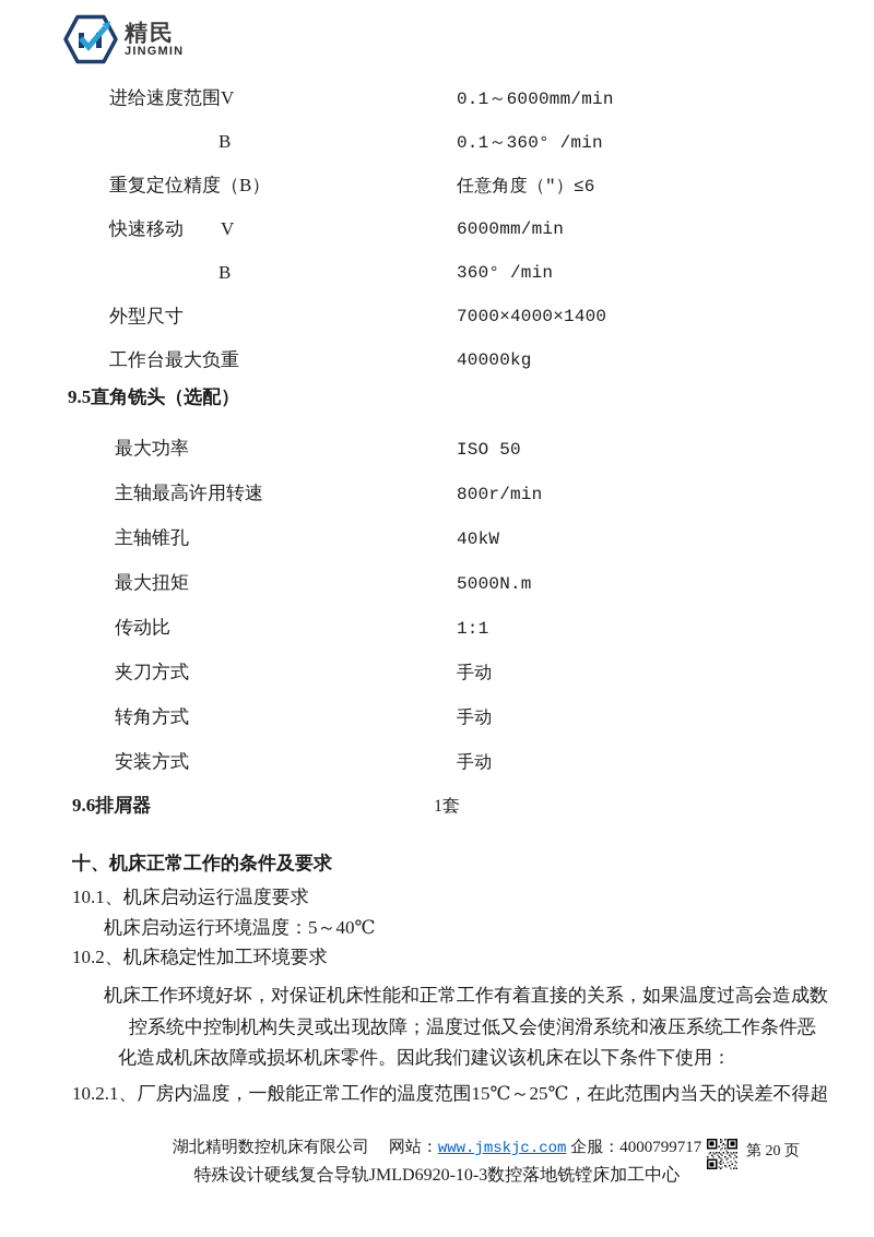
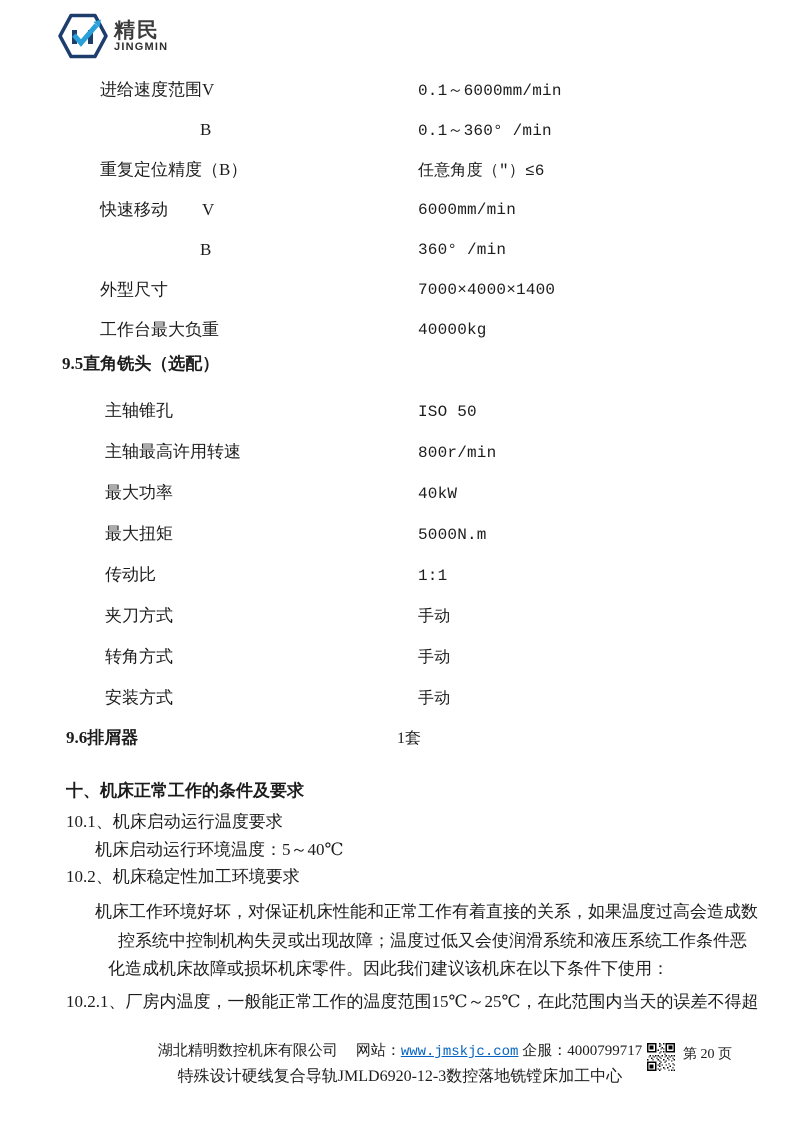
  精民
  JINGMIN
  进给速度范围V
  0.1～6000mm/min
  B
  0.1～360° /min
  重复定位精度（B）
  任意角度（″）≤6
  快速移动 V
  6000mm/min
  B
  360° /min
  外型尺寸
  7000×4000×1400
  工作台最大负重
  40000kg
  9.5直角铣头（选配）
- 最大功率
+ 主轴锥孔
  ISO 50
  主轴最高许用转速
  800r/min
- 主轴锥孔
+ 最大功率
  40kW
  最大扭矩
  5000N.m
  传动比
  1:1
  夹刀方式
  手动
  转角方式
  手动
  安装方式
  手动
  9.6排屑器
  1套
  十、机床正常工作的条件及要求
  10.1、机床启动运行温度要求
  机床启动运行环境温度：5～40℃
  10.2、机床稳定性加工环境要求
  机床工作环境好坏，对保证机床性能和正常工作有着直接的关系，如果温度过高会造成数
  控系统中控制机构失灵或出现故障；温度过低又会使润滑系统和液压系统工作条件恶
  化造成机床故障或损坏机床零件。因此我们建议该机床在以下条件下使用：
  10.2.1、厂房内温度，一般能正常工作的温度范围15℃～25℃，在此范围内当天的误差不得超
  湖北精明数控机床有限公司 网站：www.jmskjc.com 企服：4000799717
  第 20 页
- 特殊设计硬线复合导轨JMLD6920-10-3数控落地铣镗床加工中心
+ 特殊设计硬线复合导轨JMLD6920-12-3数控落地铣镗床加工中心
